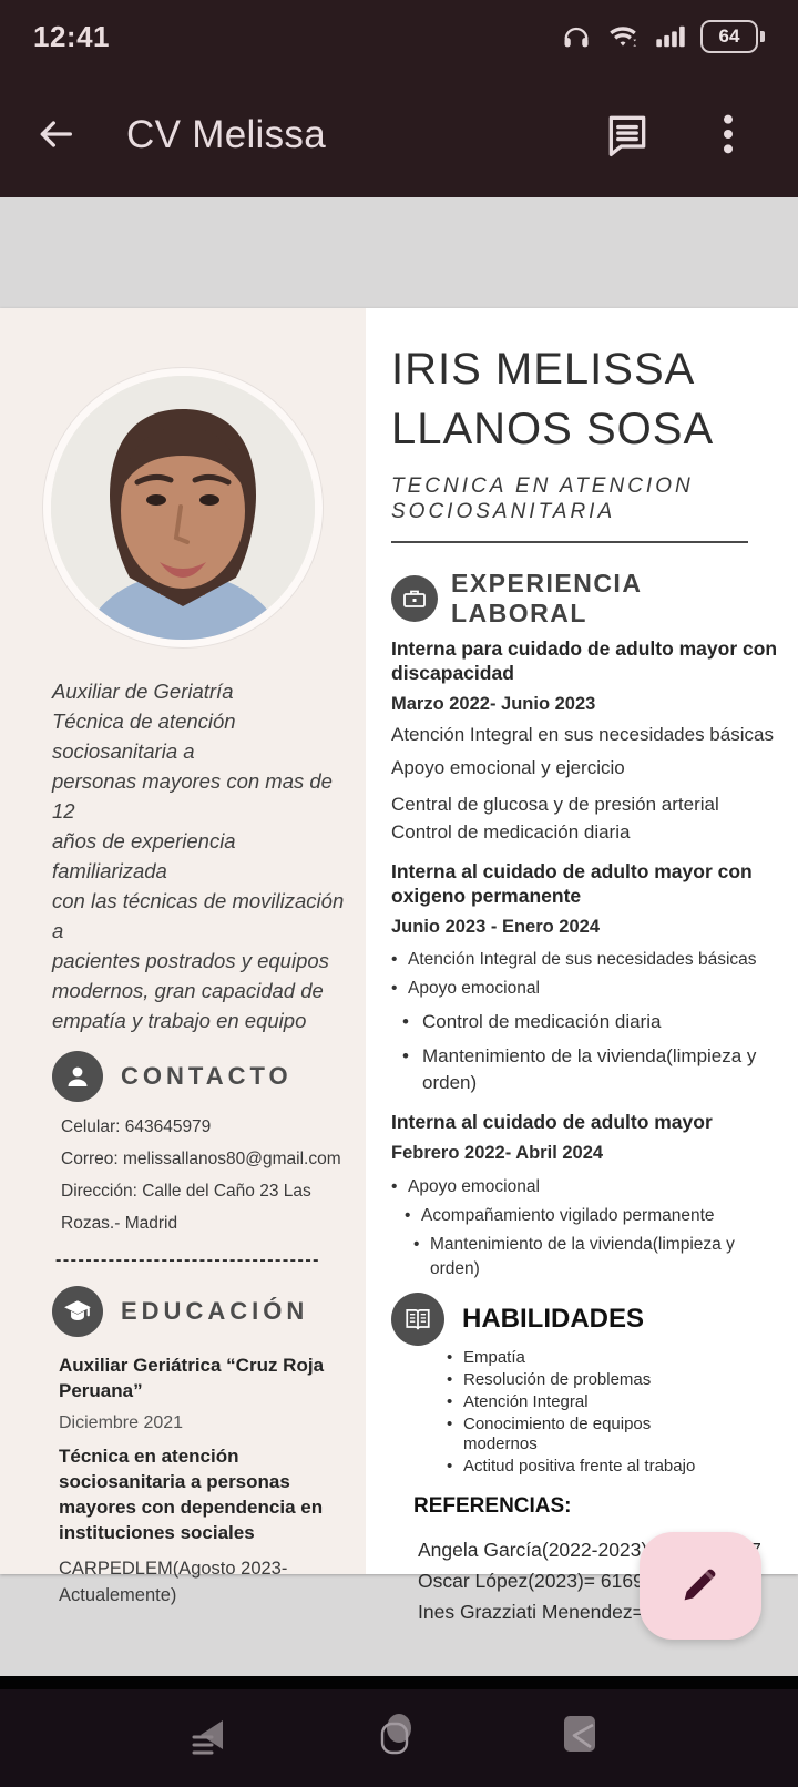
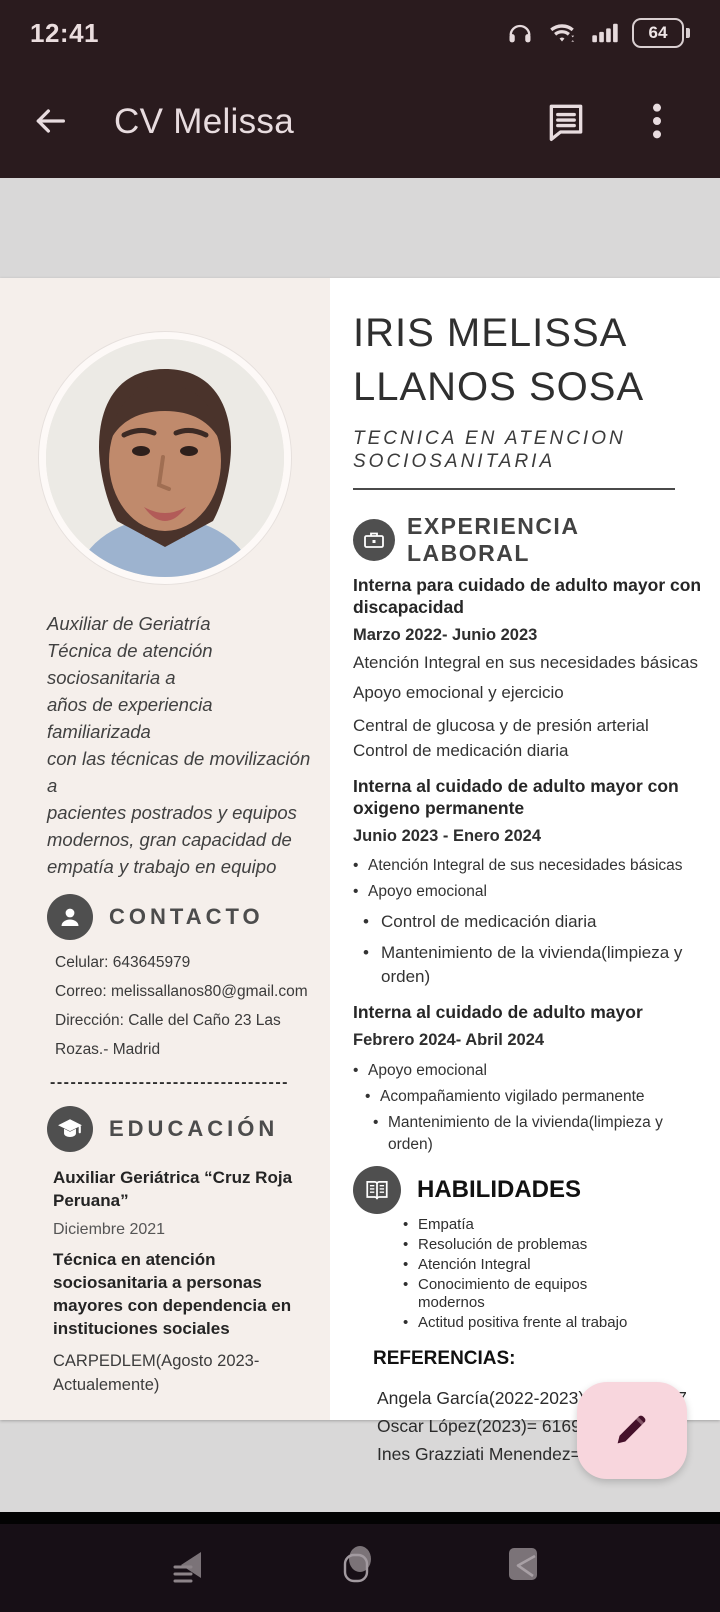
  12:41
  64
  CV Melissa
  Auxiliar de Geriatría
  Técnica de atención sociosanitaria a
- personas mayores con mas de 12
  años de experiencia familiarizada
  con las técnicas de movilización a
  pacientes postrados y equipos
  modernos, gran capacidad de
  empatía y trabajo en equipo
  CONTACTO
  Celular: 643645979
  Correo: melissallanos80@gmail.com
  Dirección: Calle del Caño 23 Las
  Rozas.- Madrid
  -----------------------------------
  EDUCACIÓN
  Auxiliar Geriátrica “Cruz Roja Peruana”
  Diciembre 2021
  Técnica en atención sociosanitaria a personas mayores con dependencia en instituciones sociales
  CARPEDLEM(Agosto 2023-Actualemente)
  IRIS MELISSA
  LLANOS SOSA
  TECNICA EN ATENCION
  SOCIOSANITARIA
  EXPERIENCIA LABORAL
  Interna para cuidado de adulto mayor con discapacidad
  Marzo 2022- Junio 2023
  Atención Integral en sus necesidades básicas
  Apoyo emocional y ejercicio
  Central de glucosa y de presión arterial
  Control de medicación diaria
  Interna al cuidado de adulto mayor con oxigeno permanente
  Junio 2023 - Enero 2024
  Atención Integral de sus necesidades básicas
  Apoyo emocional
  Control de medicación diaria
  Mantenimiento de la vivienda(limpieza y orden)
  Interna al cuidado de adulto mayor
- Febrero 2022- Abril 2024
+ Febrero 2024- Abril 2024
  Apoyo emocional
  Acompañamiento vigilado permanente
  Mantenimiento de la vivienda(limpieza y orden)
  HABILIDADES
  Empatía
  Resolución de problemas
  Atención Integral
  Conocimiento de equipos modernos
  Actitud positiva frente al trabajo
  REFERENCIAS:
  Oscar López(2023)= 6169
  Ines Grazziati Menendez=
